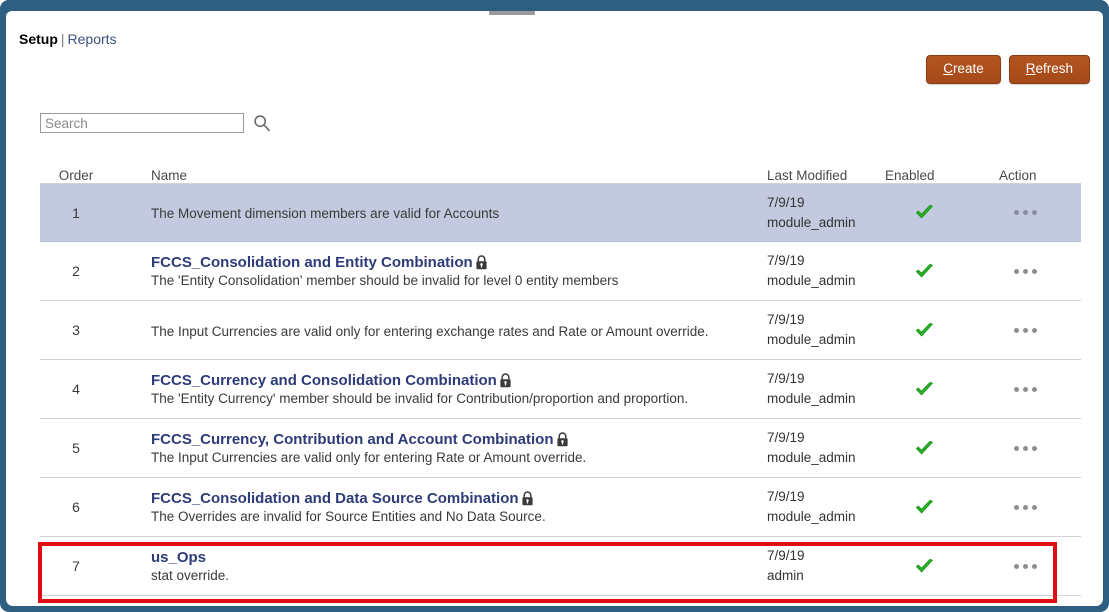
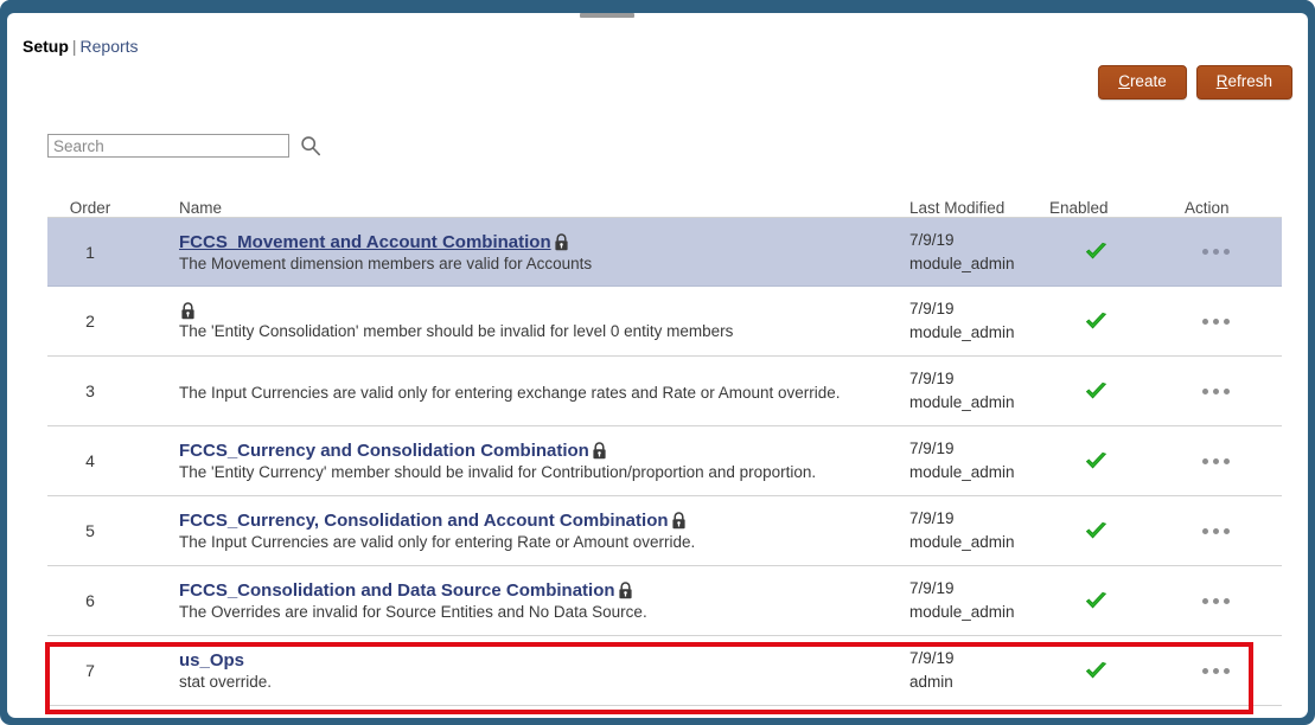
  Setup | Reports
  Create
  Refresh
  Search
  Order
  Name
  Last Modified
  Enabled
  Action
  1
+ FCCS_Movement and Account Combination
  The Movement dimension members are valid for Accounts
  7/9/19
  module_admin
  2
- FCCS_Consolidation and Entity Combination
  The 'Entity Consolidation' member should be invalid for level 0 entity members
  7/9/19
  module_admin
  3
  The Input Currencies are valid only for entering exchange rates and Rate or Amount override.
  7/9/19
  module_admin
  4
  FCCS_Currency and Consolidation Combination
  The 'Entity Currency' member should be invalid for Contribution/proportion and proportion.
  7/9/19
  module_admin
  5
- FCCS_Currency, Contribution and Account Combination
+ FCCS_Currency, Consolidation and Account Combination
  The Input Currencies are valid only for entering Rate or Amount override.
  7/9/19
  module_admin
  6
  FCCS_Consolidation and Data Source Combination
  The Overrides are invalid for Source Entities and No Data Source.
  7/9/19
  module_admin
  7
  us_Ops
  stat override.
  7/9/19
  admin
